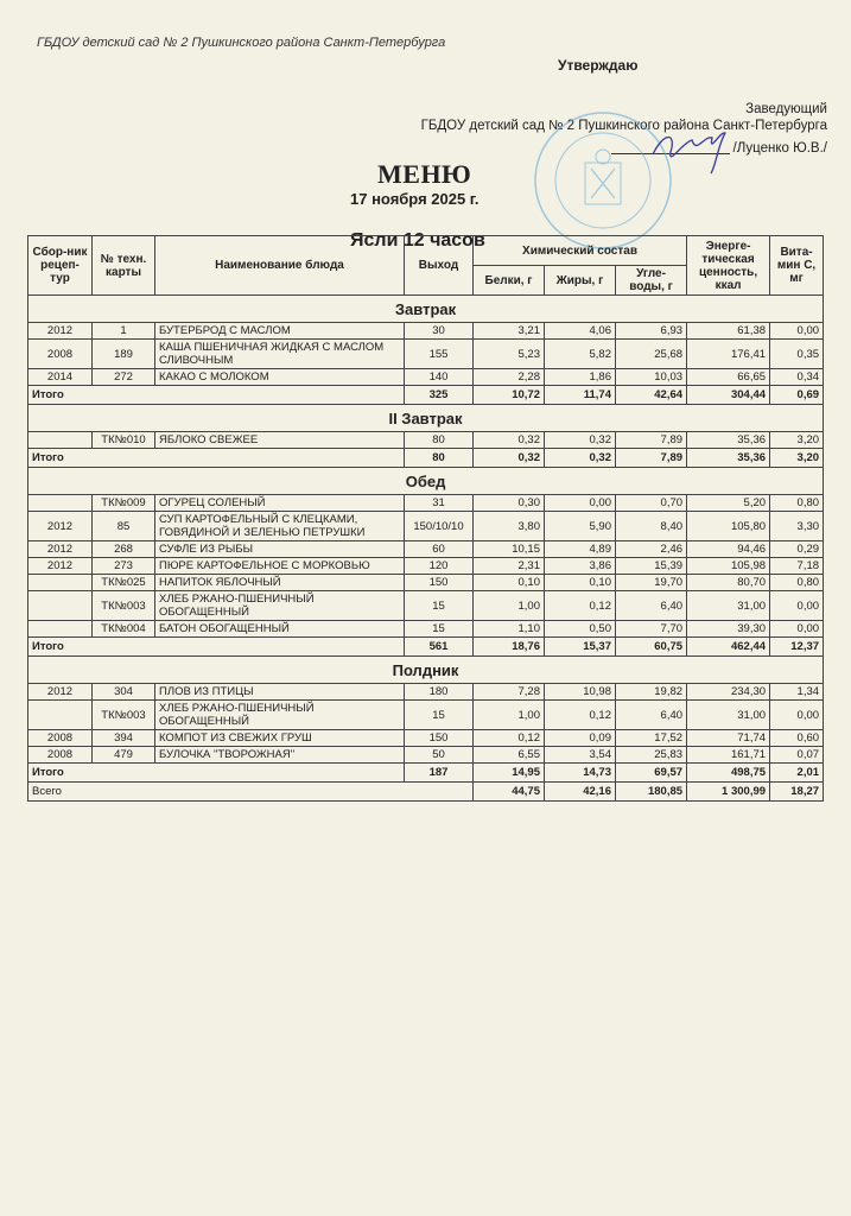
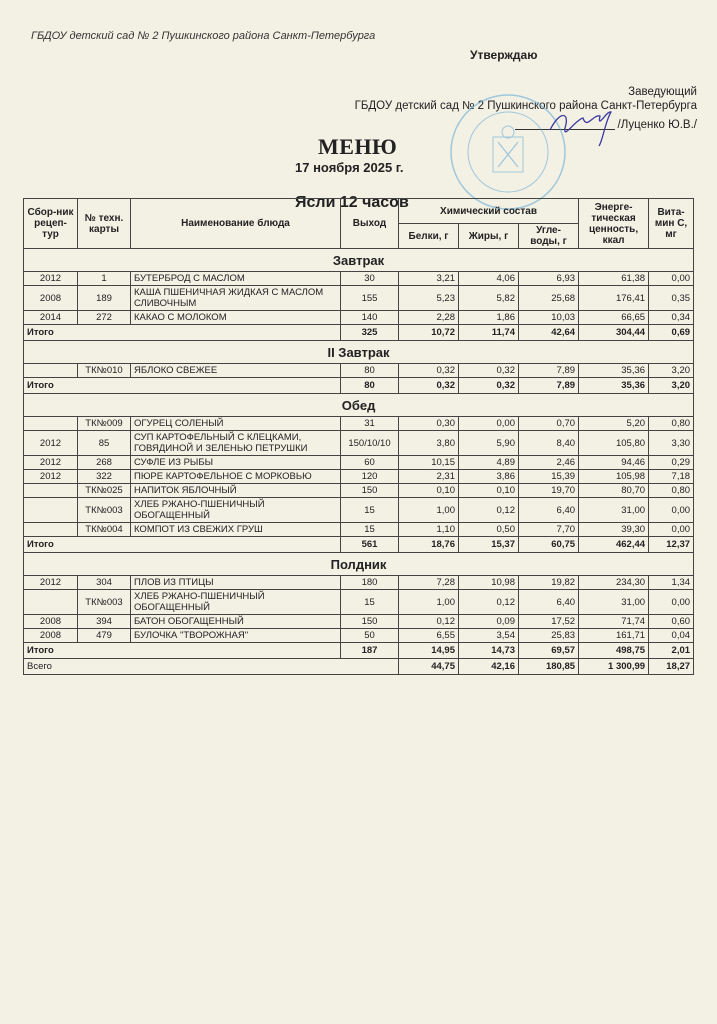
  ГБДОУ детский сад № 2 Пушкинского района Санкт-Петербурга
  Утверждаю
  Заведующий
  ГБДОУ детский сад № 2 Пушкинского района Санкт-Петербурга
  /Луценко Ю.В./
  МЕНЮ
  17 ноября 2025 г.
  Ясли 12 часов
  Сбор-ник рецеп-тур	№ техн. карты	Наименование блюда	Выход	Химический состав	Энерге-тическая ценность, ккал	Вита-мин С, мг
  Белки, г	Жиры, г	Угле-воды, г
  Завтрак
  2012	1	БУТЕРБРОД С МАСЛОМ	30	3,21	4,06	6,93	61,38	0,00
  2008	189	КАША ПШЕНИЧНАЯ ЖИДКАЯ С МАСЛОМ СЛИВОЧНЫМ	155	5,23	5,82	25,68	176,41	0,35
  2014	272	КАКАО С МОЛОКОМ	140	2,28	1,86	10,03	66,65	0,34
  Итого	325	10,72	11,74	42,64	304,44	0,69
  II Завтрак
  	ТК№010	ЯБЛОКО СВЕЖЕЕ	80	0,32	0,32	7,89	35,36	3,20
  Итого	80	0,32	0,32	7,89	35,36	3,20
  Обед
  	ТК№009	ОГУРЕЦ СОЛЕНЫЙ	31	0,30	0,00	0,70	5,20	0,80
  2012	85	СУП КАРТОФЕЛЬНЫЙ С КЛЕЦКАМИ, ГОВЯДИНОЙ И ЗЕЛЕНЬЮ ПЕТРУШКИ	150/10/10	3,80	5,90	8,40	105,80	3,30
  2012	268	СУФЛЕ ИЗ РЫБЫ	60	10,15	4,89	2,46	94,46	0,29
- 2012	273	ПЮРЕ КАРТОФЕЛЬНОЕ С МОРКОВЬЮ	120	2,31	3,86	15,39	105,98	7,18
+ 2012	322	ПЮРЕ КАРТОФЕЛЬНОЕ С МОРКОВЬЮ	120	2,31	3,86	15,39	105,98	7,18
  	ТК№025	НАПИТОК ЯБЛОЧНЫЙ	150	0,10	0,10	19,70	80,70	0,80
  	ТК№003	ХЛЕБ РЖАНО-ПШЕНИЧНЫЙ ОБОГАЩЕННЫЙ	15	1,00	0,12	6,40	31,00	0,00
- 	ТК№004	БАТОН ОБОГАЩЕННЫЙ	15	1,10	0,50	7,70	39,30	0,00
+ 	ТК№004	КОМПОТ ИЗ СВЕЖИХ ГРУШ	15	1,10	0,50	7,70	39,30	0,00
  Итого	561	18,76	15,37	60,75	462,44	12,37
  Полдник
  2012	304	ПЛОВ ИЗ ПТИЦЫ	180	7,28	10,98	19,82	234,30	1,34
  	ТК№003	ХЛЕБ РЖАНО-ПШЕНИЧНЫЙ ОБОГАЩЕННЫЙ	15	1,00	0,12	6,40	31,00	0,00
- 2008	394	КОМПОТ ИЗ СВЕЖИХ ГРУШ	150	0,12	0,09	17,52	71,74	0,60
+ 2008	394	БАТОН ОБОГАЩЕННЫЙ	150	0,12	0,09	17,52	71,74	0,60
- 2008	479	БУЛОЧКА "ТВОРОЖНАЯ"	50	6,55	3,54	25,83	161,71	0,07
+ 2008	479	БУЛОЧКА "ТВОРОЖНАЯ"	50	6,55	3,54	25,83	161,71	0,04
  Итого	187	14,95	14,73	69,57	498,75	2,01
  Всего	44,75	42,16	180,85	1 300,99	18,27
